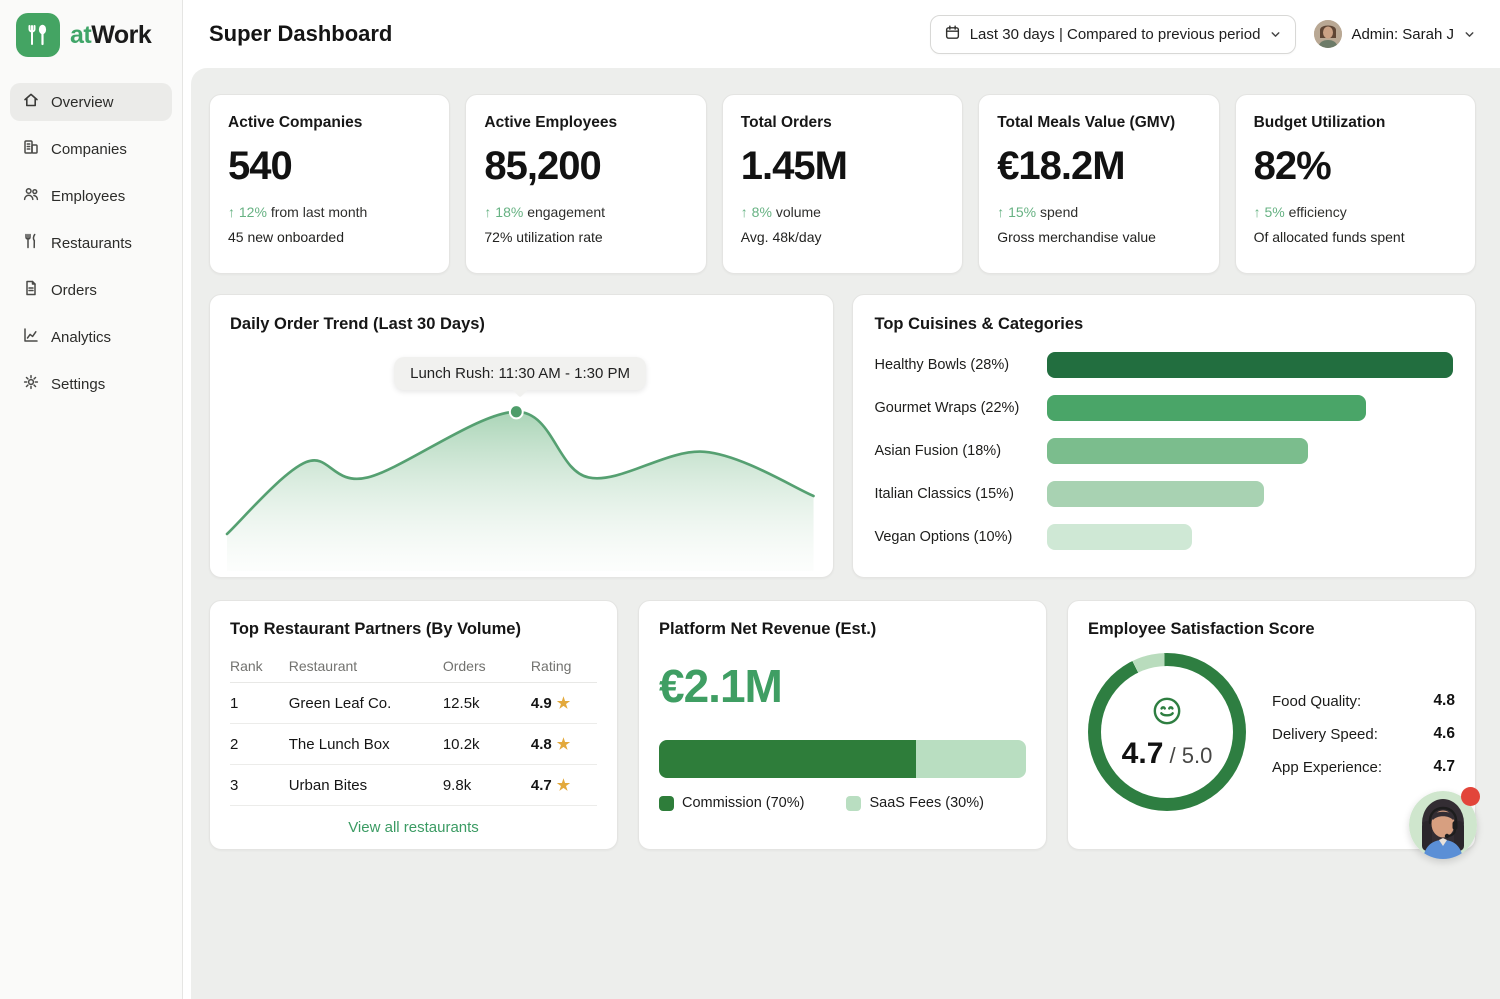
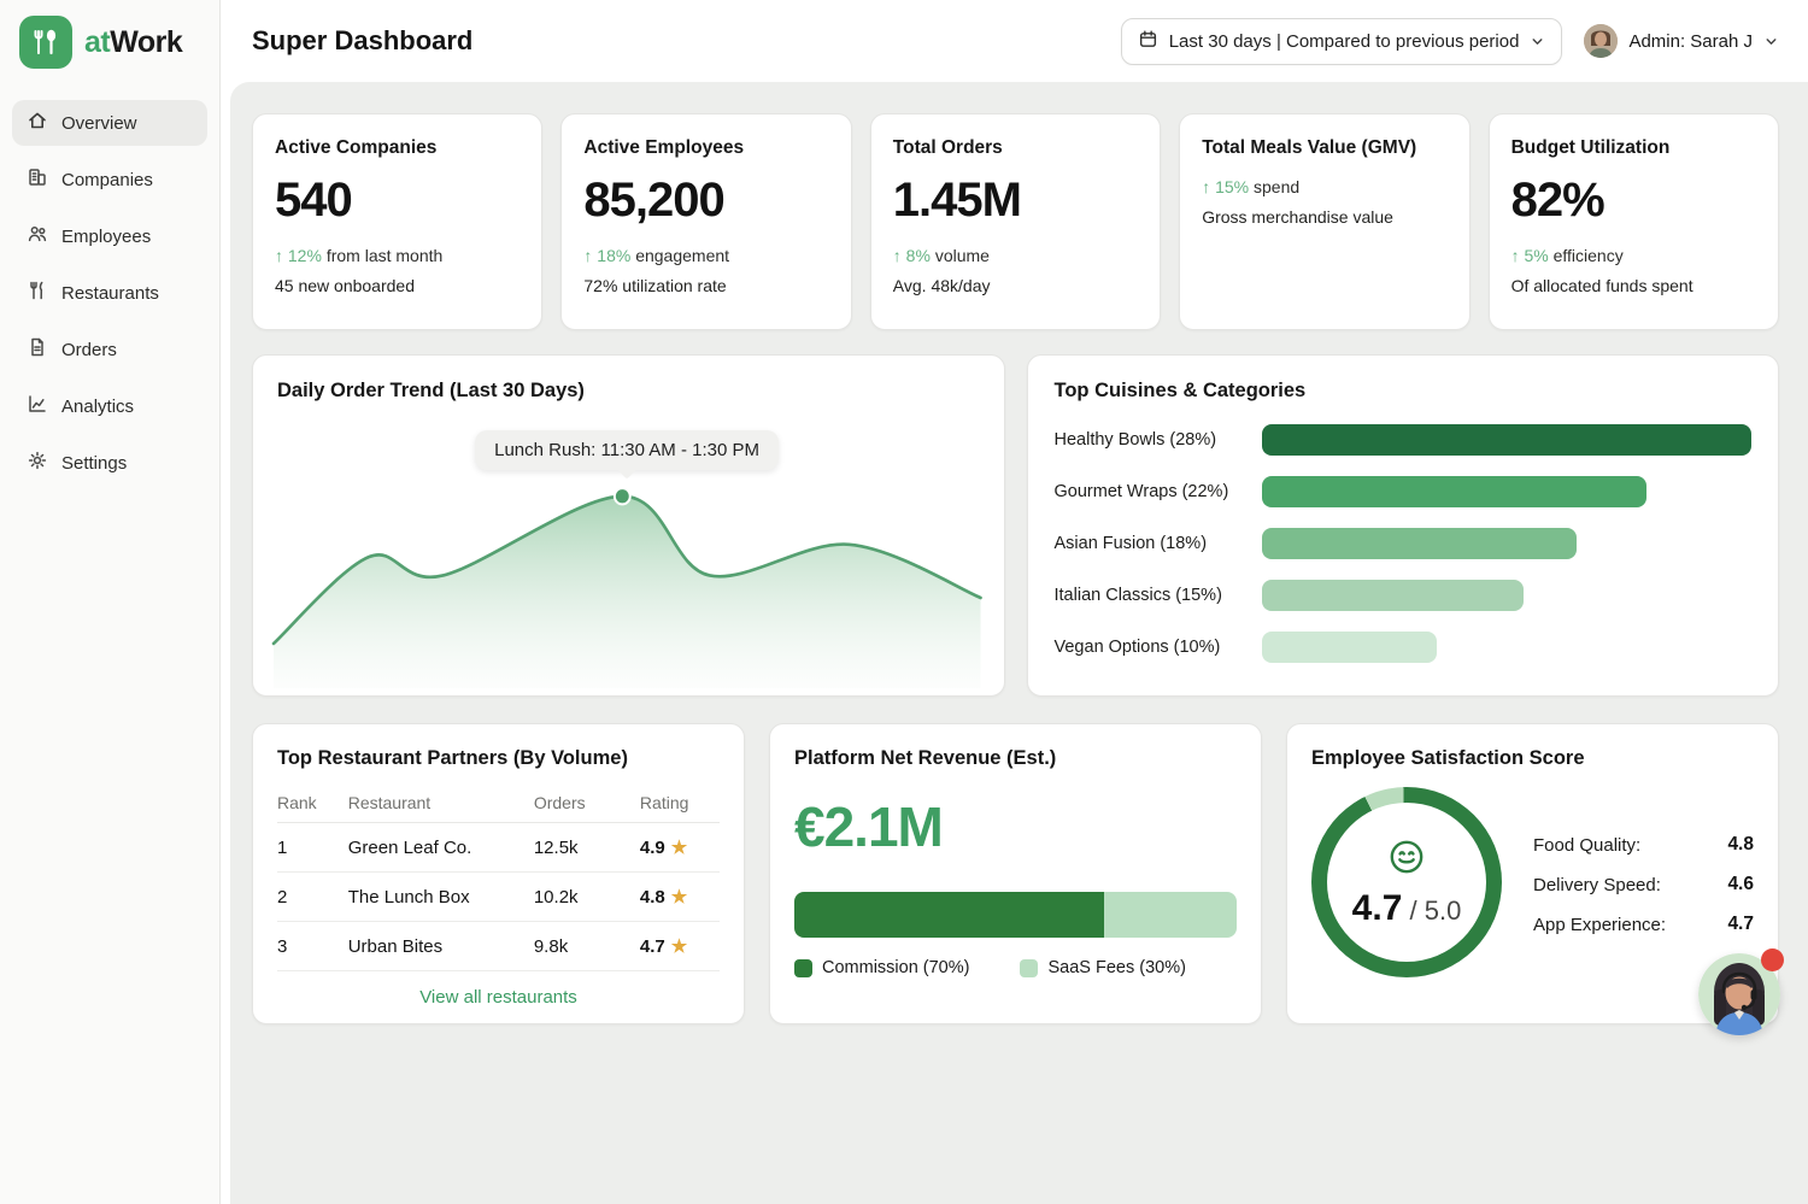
  atWork
  Overview
  Companies
  Employees
  Restaurants
  Orders
  Analytics
  Settings
  Super Dashboard
  Last 30 days | Compared to previous period
  Admin: Sarah J
  Active Companies
  540
  ↑ 12% from last month
  45 new onboarded
  Active Employees
  85,200
  ↑ 18% engagement
  72% utilization rate
  Total Orders
  1.45M
  ↑ 8% volume
  Avg. 48k/day
  Total Meals Value (GMV)
- €18.2M
  ↑ 15% spend
  Gross merchandise value
  Budget Utilization
  82%
  ↑ 5% efficiency
  Of allocated funds spent
  Daily Order Trend (Last 30 Days)
  Lunch Rush: 11:30 AM - 1:30 PM
  Top Cuisines & Categories
  Healthy Bowls (28%)
  Gourmet Wraps (22%)
  Asian Fusion (18%)
  Italian Classics (15%)
  Vegan Options (10%)
  Top Restaurant Partners (By Volume)
  Rank	Restaurant	Orders	Rating
  1	Green Leaf Co.	12.5k	4.9 ★
  2	The Lunch Box	10.2k	4.8 ★
  3	Urban Bites	9.8k	4.7 ★
  View all restaurants
  Platform Net Revenue (Est.)
  €2.1M
  Commission (70%)
  SaaS Fees (30%)
  Employee Satisfaction Score
  4.7 / 5.0
  Food Quality:
  4.8
  Delivery Speed:
  4.6
  App Experience:
  4.7
